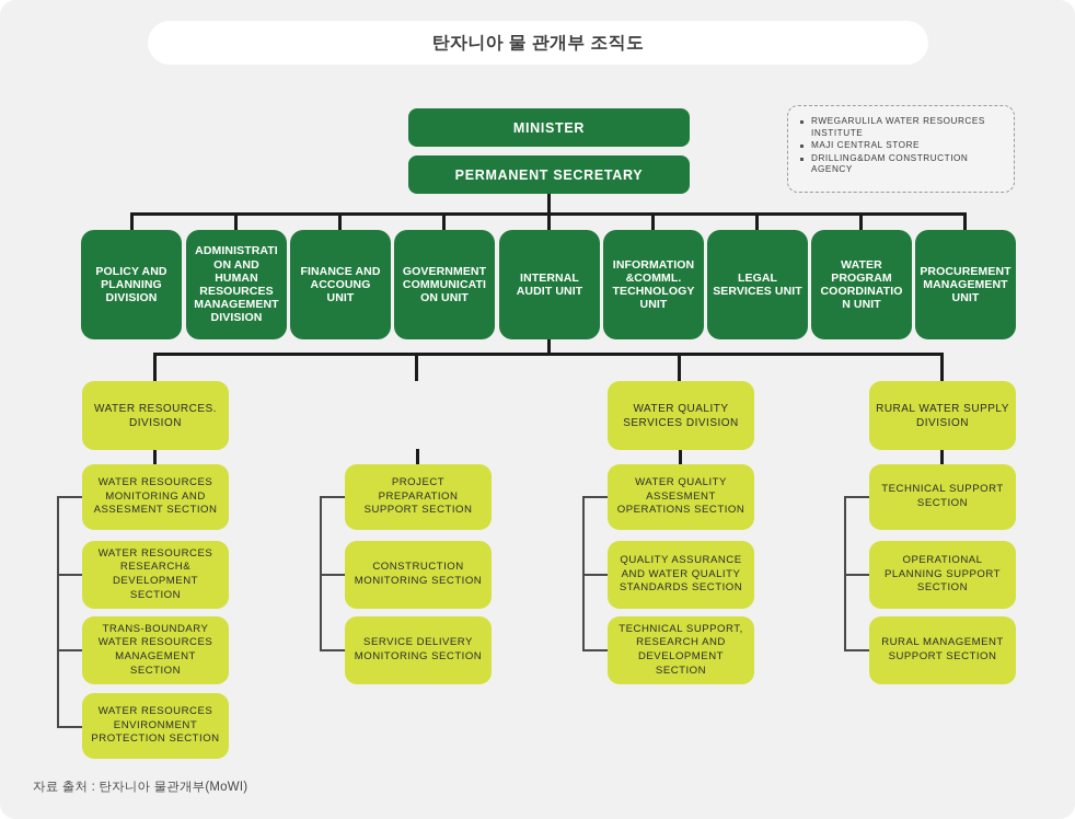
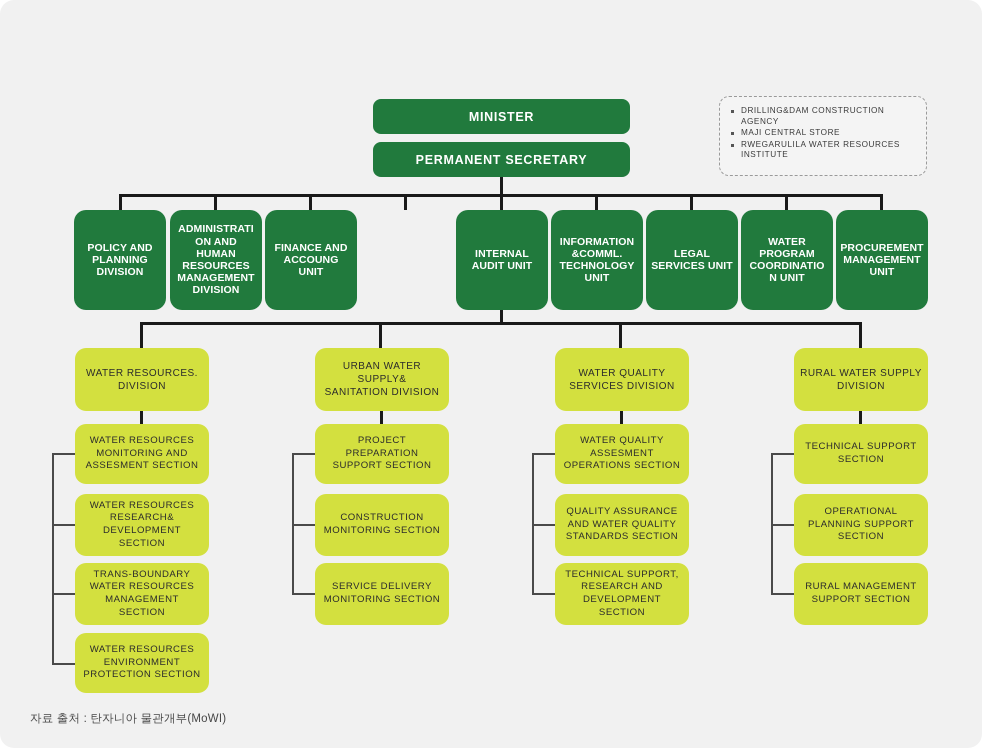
- 탄자니아 물 관개부 조직도
  MINISTER
  PERMANENT SECRETARY
  POLICY AND
  PLANNING
  DIVISION
  ADMINISTRATI
  ON AND
  HUMAN
  RESOURCES
  MANAGEMENT
  DIVISION
  FINANCE AND
  ACCOUNG
  UNIT
- GOVERNMENT
- COMMUNICATI
- ON UNIT
  INTERNAL
  AUDIT UNIT
  INFORMATION
  &COMML.
  TECHNOLOGY
  UNIT
  LEGAL
  SERVICES UNIT
  WATER
  PROGRAM
  COORDINATIO
  N UNIT
  PROCUREMENT
  MANAGEMENT
  UNIT
- RWEGARULILA WATER RESOURCES INSTITUTE
+ DRILLING&DAM CONSTRUCTION AGENCY
  MAJI CENTRAL STORE
- DRILLING&DAM CONSTRUCTION AGENCY
+ RWEGARULILA WATER RESOURCES INSTITUTE
  WATER RESOURCES.
  DIVISION
  WATER RESOURCES
  MONITORING AND
  ASSESMENT SECTION
  WATER RESOURCES
  RESEARCH&
  DEVELOPMENT
  SECTION
  TRANS-BOUNDARY
  WATER RESOURCES
  MANAGEMENT
  SECTION
  WATER RESOURCES
  ENVIRONMENT
  PROTECTION SECTION
+ URBAN WATER
+ SUPPLY&
+ SANITATION DIVISION
  PROJECT
  PREPARATION
  SUPPORT SECTION
  CONSTRUCTION
  MONITORING SECTION
  SERVICE DELIVERY
  MONITORING SECTION
  WATER QUALITY
  SERVICES DIVISION
  WATER QUALITY
  ASSESMENT
  OPERATIONS SECTION
  QUALITY ASSURANCE
  AND WATER QUALITY
  STANDARDS SECTION
  TECHNICAL SUPPORT,
  RESEARCH AND
  DEVELOPMENT
  SECTION
  RURAL WATER SUPPLY
  DIVISION
  TECHNICAL SUPPORT
  SECTION
  OPERATIONAL
  PLANNING SUPPORT
  SECTION
  RURAL MANAGEMENT
  SUPPORT SECTION
  자료 출처 : 탄자니아 물관개부(MoWI)
